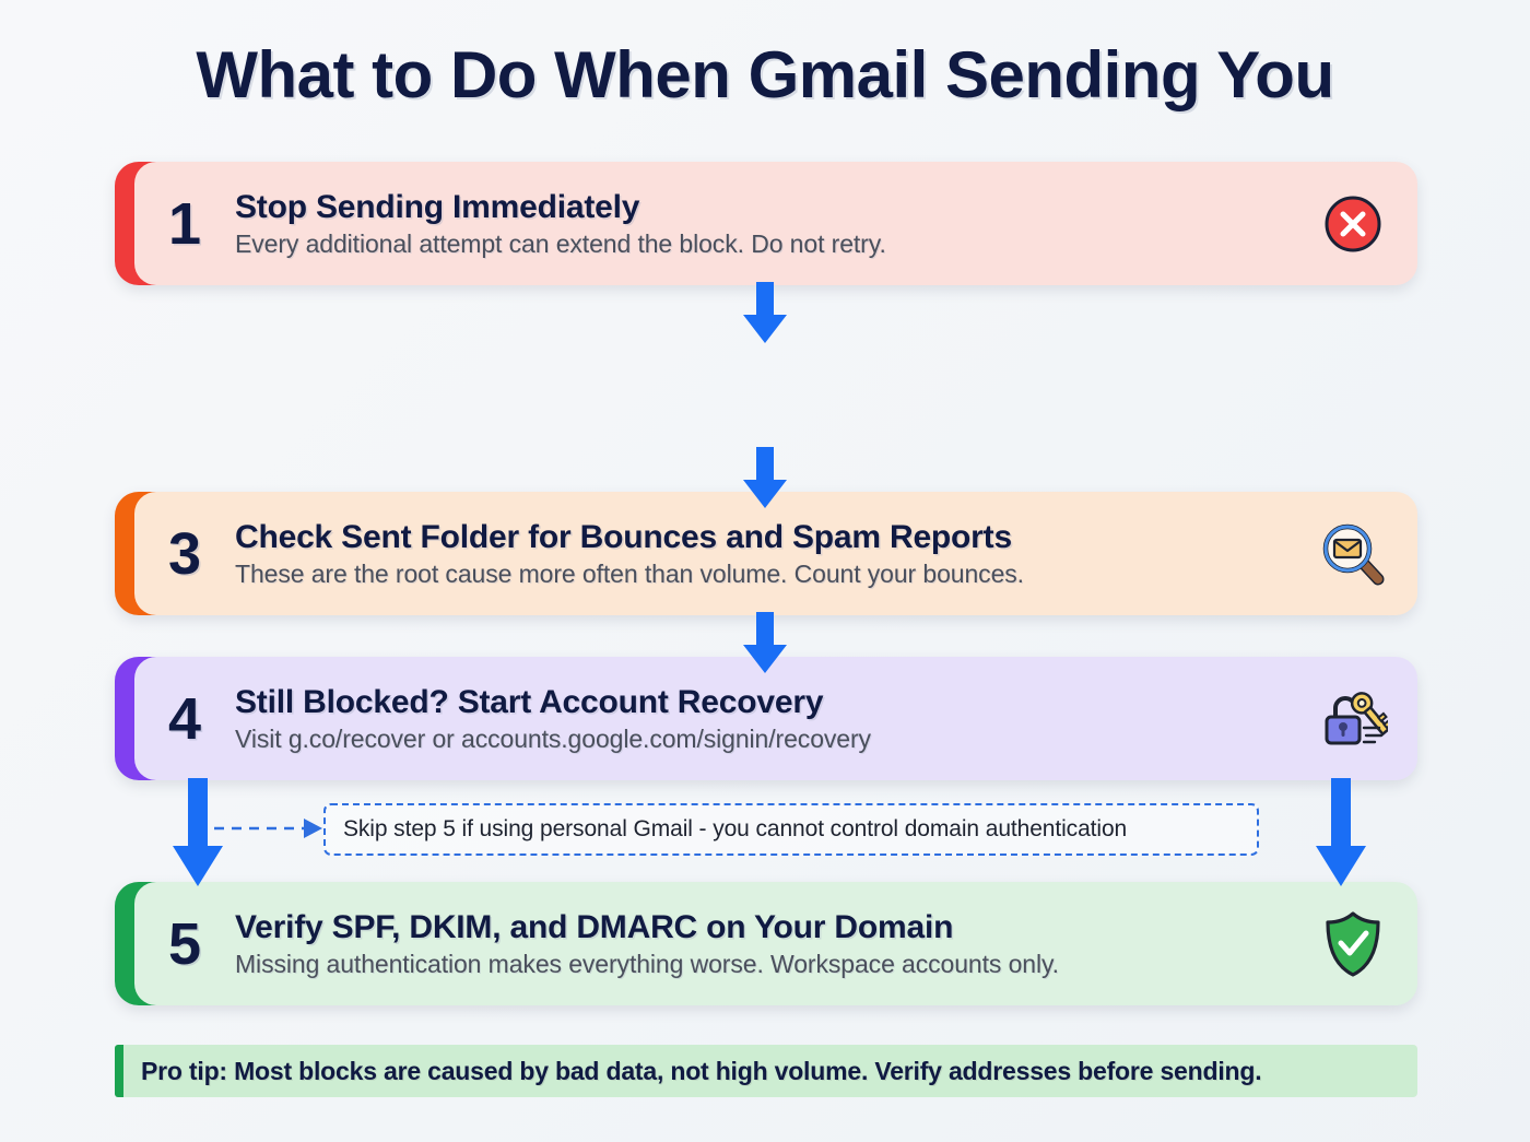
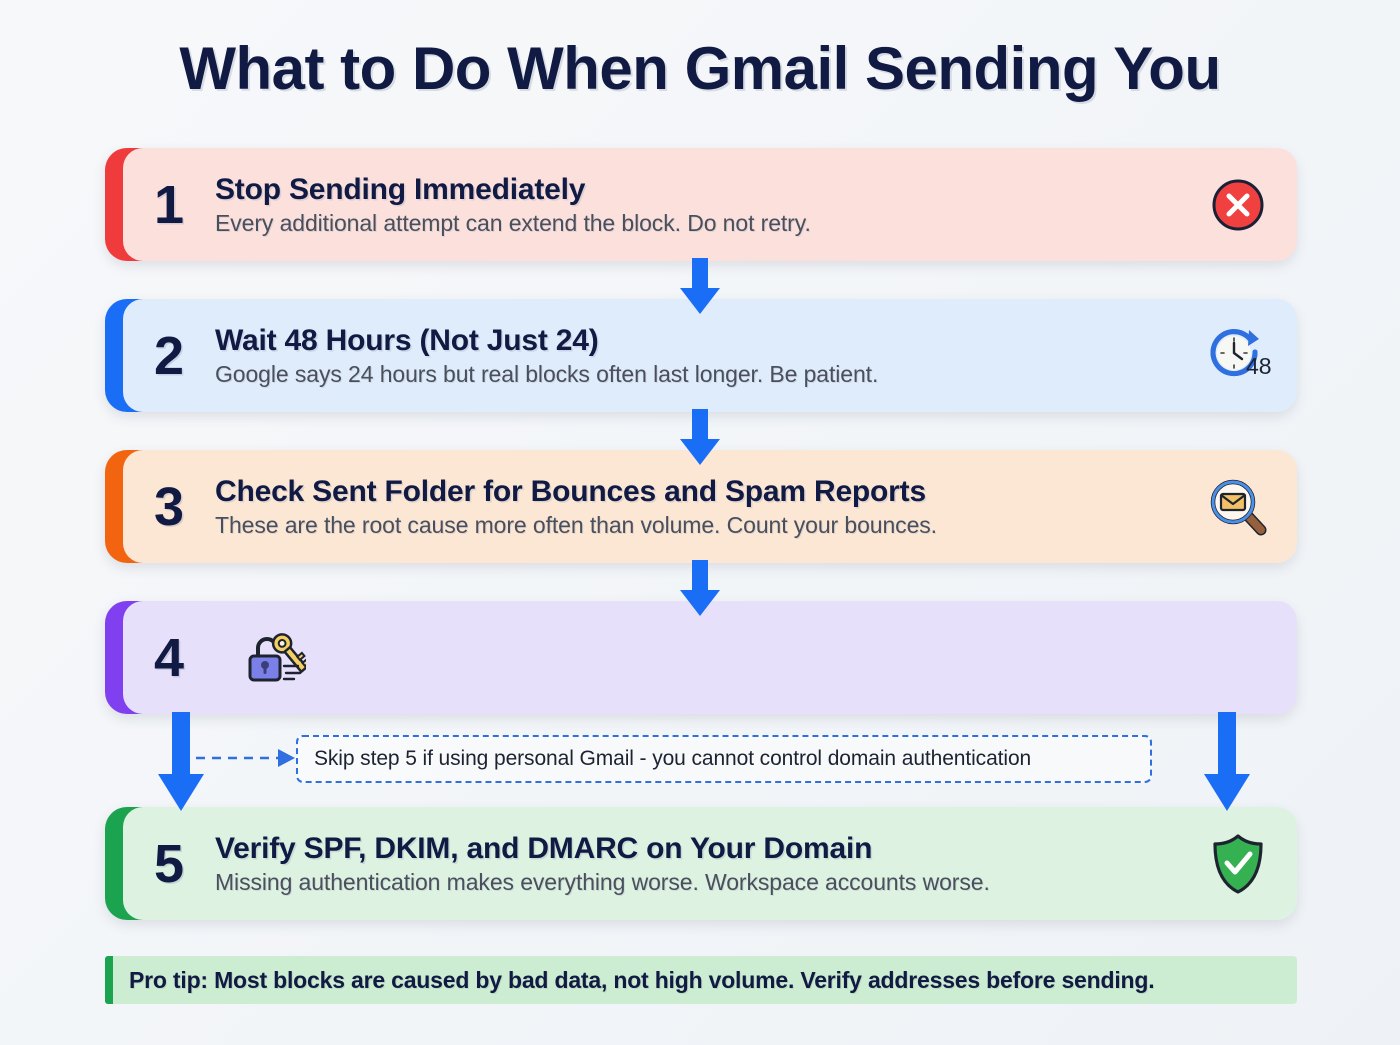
  What to Do When Gmail Sending You
  1
  Stop Sending Immediately
  Every additional attempt can extend the block. Do not retry.
+ 2
+ Wait 48 Hours (Not Just 24)
+ Google says 24 hours but real blocks often last longer. Be patient.
+ 48
  3
  Check Sent Folder for Bounces and Spam Reports
  These are the root cause more often than volume. Count your bounces.
  4
- Still Blocked? Start Account Recovery
- Visit g.co/recover or accounts.google.com/signin/recovery
  Skip step 5 if using personal Gmail - you cannot control domain authentication
  5
  Verify SPF, DKIM, and DMARC on Your Domain
- Missing authentication makes everything worse. Workspace accounts only.
+ Missing authentication makes everything worse. Workspace accounts worse.
  Pro tip: Most blocks are caused by bad data, not high volume. Verify addresses before sending.
